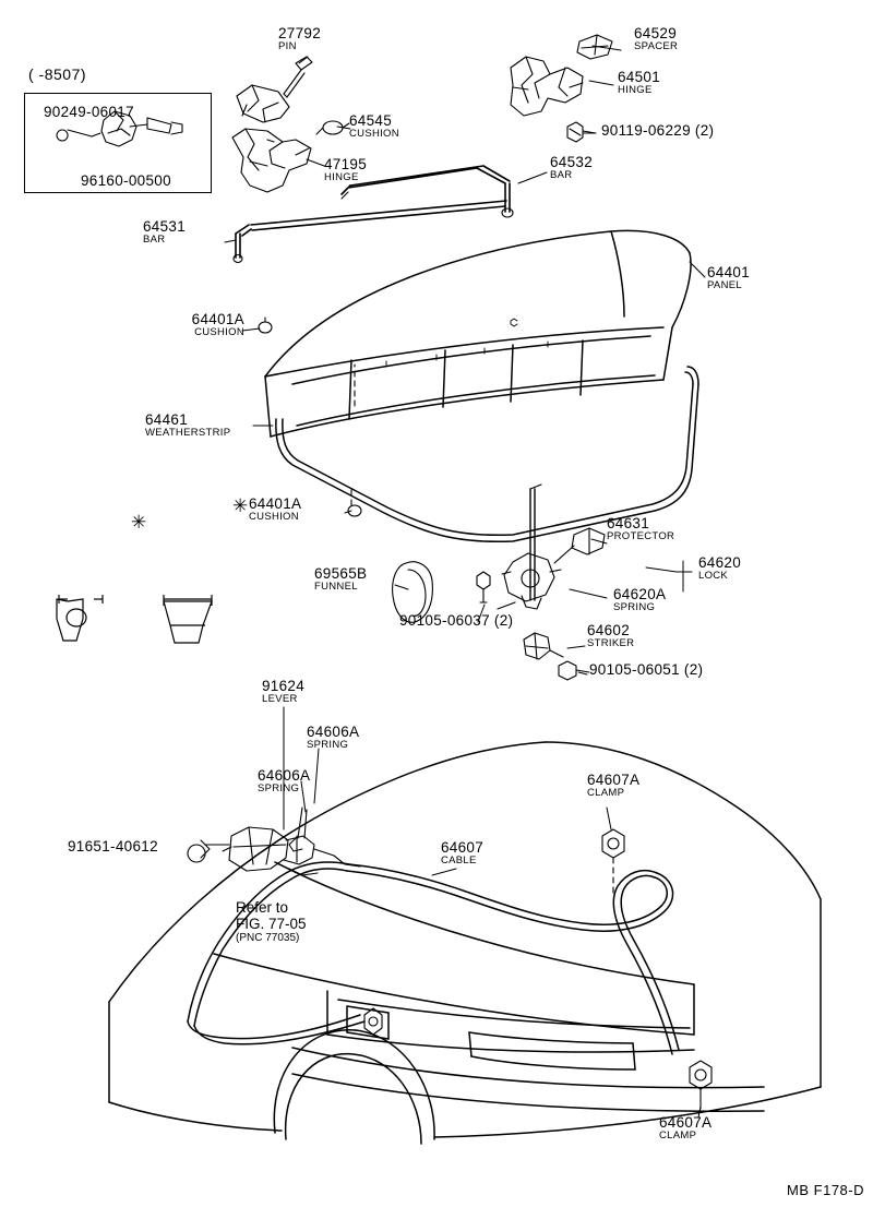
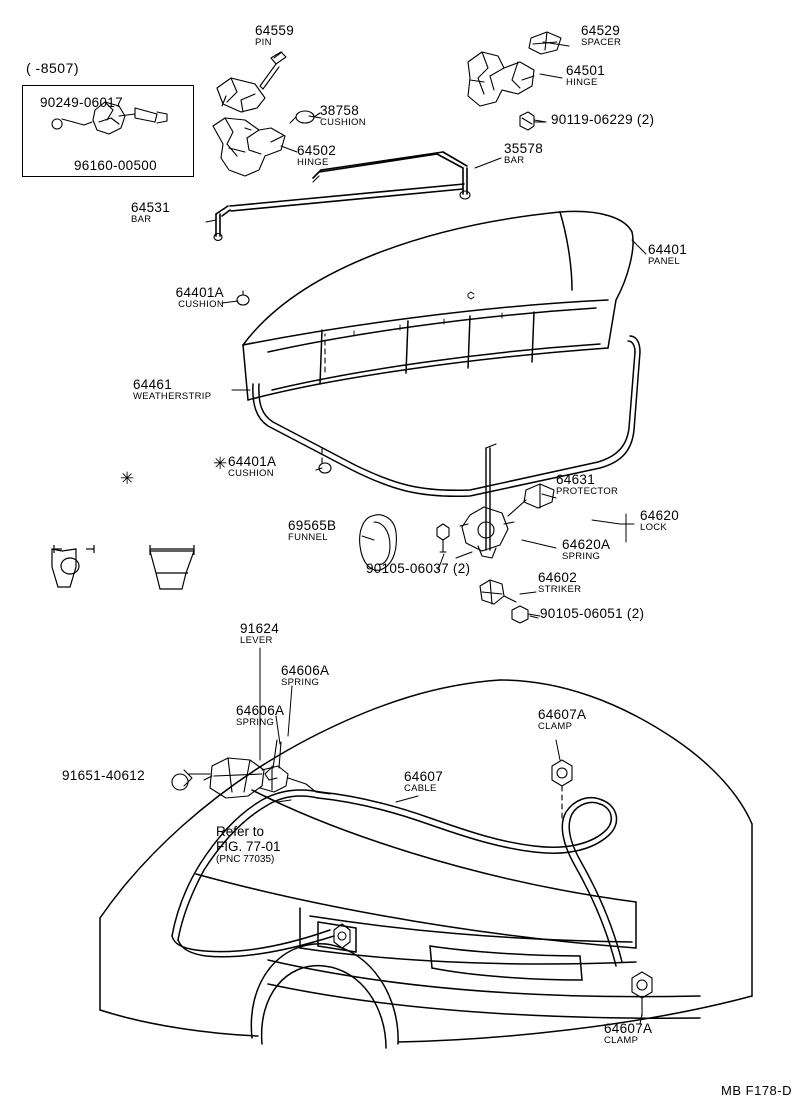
  ( -8507)
  90249-06017
  96160-00500
  ✳
  ✳
- 27792
+ 64559
  PIN
  64529
  SPACER
  64501
  HINGE
- 64545
+ 38758
  CUSHION
  90119-06229 (2)
- 47195
+ 64502
  HINGE
- 64532
+ 35578
  BAR
  64531
  BAR
  64401
  PANEL
  64401A
  CUSHION
  64461
  WEATHERSTRIP
  64401A
  CUSHION
  64631
  PROTECTOR
  64620
  LOCK
  64620A
  SPRING
  69565B
  FUNNEL
  90105-06037 (2)
  64602
  STRIKER
  90105-06051 (2)
  91624
  LEVER
  64606A
  SPRING
  64606A
  SPRING
  91651-40612
  64607
  CABLE
  64607A
  CLAMP
  64607A
  CLAMP
  Refer to
- FIG. 77-05
+ FIG. 77-01
  (PNC 77035)
  MB F178-D
